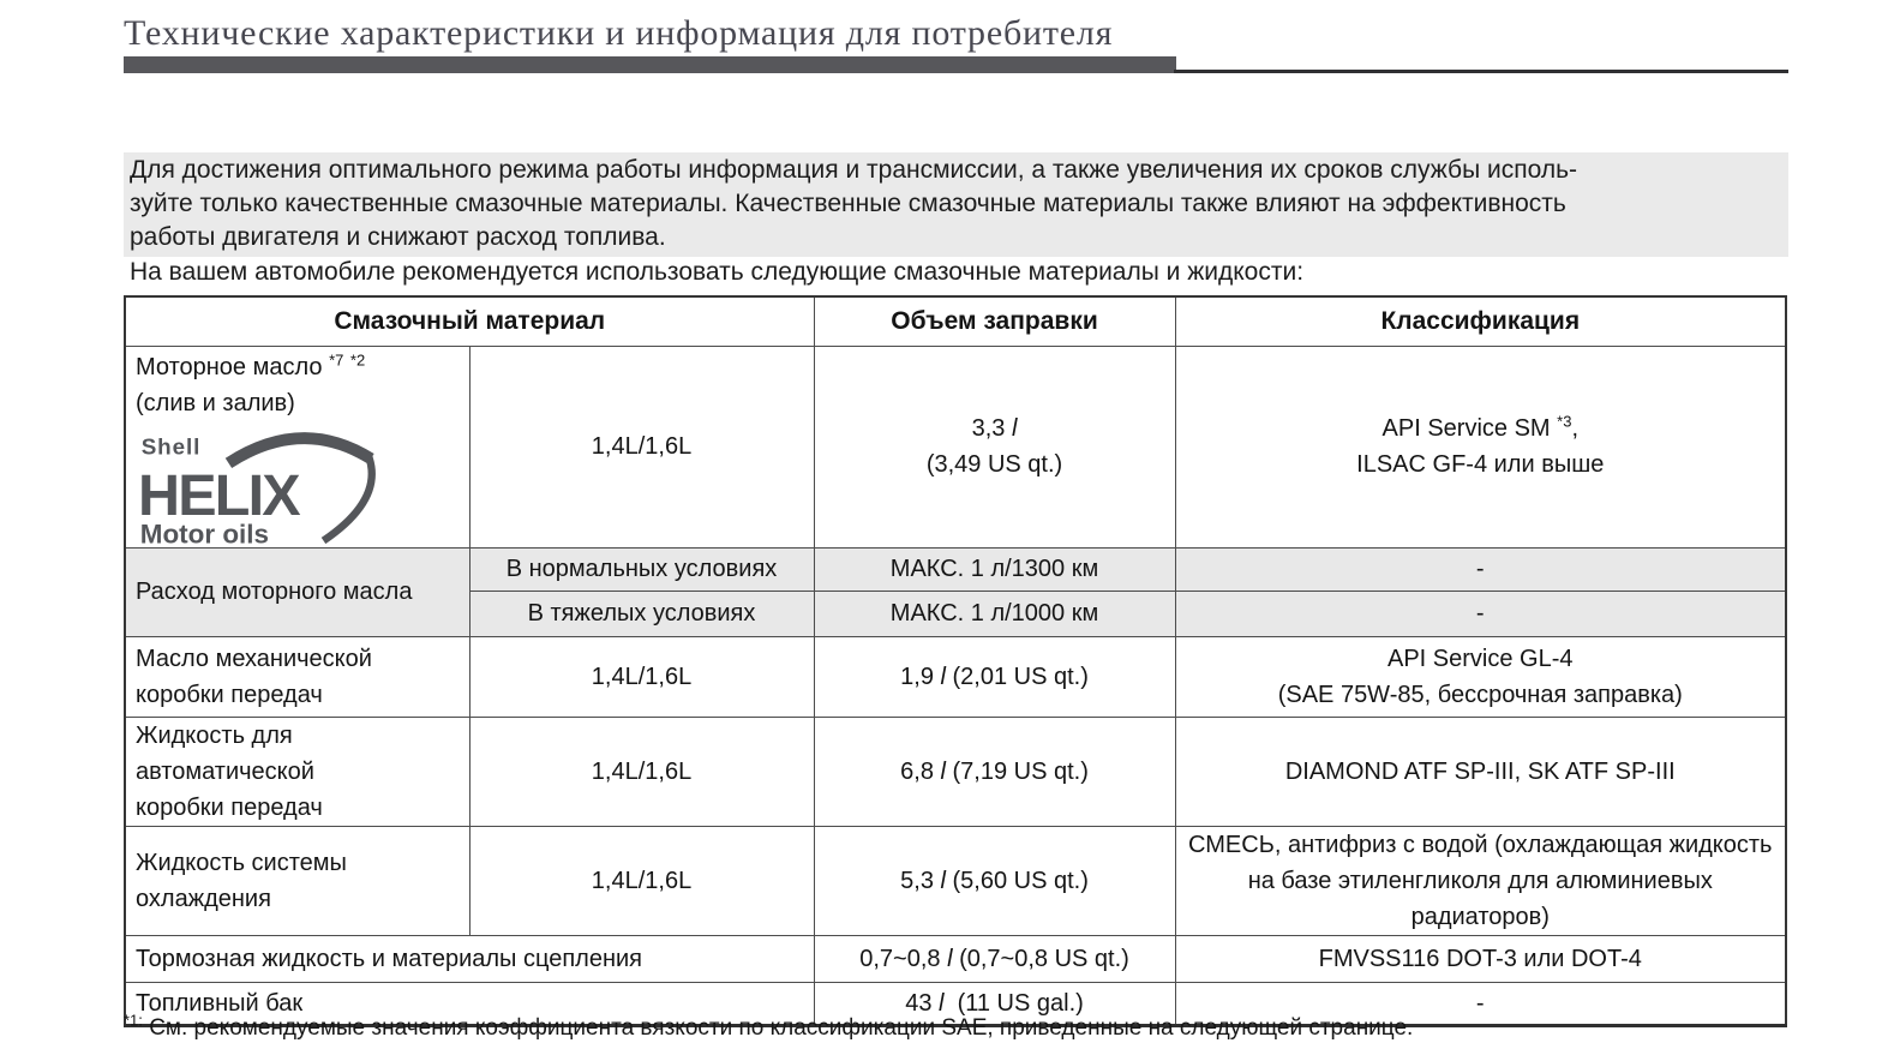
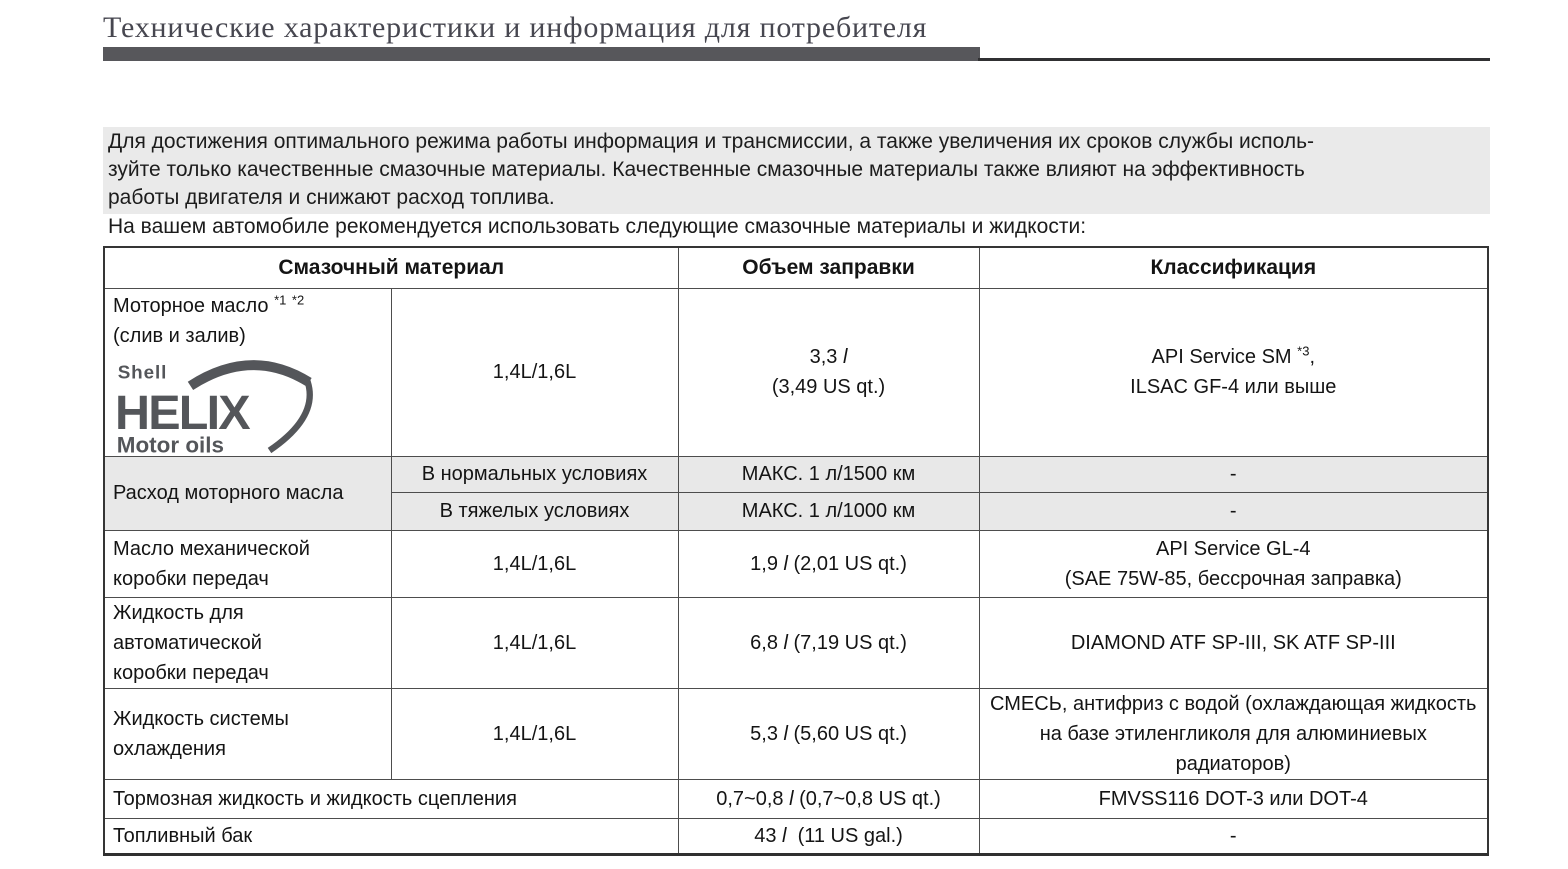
  Технические характеристики и информация для потребителя
  Для достижения оптимального режима работы информация и трансмиссии, а также увеличения их сроков службы исполь-
  зуйте только качественные смазочные материалы. Качественные смазочные материалы также влияют на эффективность
  работы двигателя и снижают расход топлива.
  На вашем автомобиле рекомендуется использовать следующие смазочные материалы и жидкости:
  Смазочный материал	Объем заправки	Классификация
- Моторное масло *7 *2 (слив и залив) Shell HELIX Motor oils	1,4L/1,6L	3,3 l (3,49 US qt.)	API Service SM *3, ILSAC GF-4 или выше
+ Моторное масло *1 *2 (слив и залив) Shell HELIX Motor oils	1,4L/1,6L	3,3 l (3,49 US qt.)	API Service SM *3, ILSAC GF-4 или выше
- Расход моторного масла	В нормальных условиях	МАКС. 1 л/1300 км	-
+ Расход моторного масла	В нормальных условиях	МАКС. 1 л/1500 км	-
  В тяжелых условиях	МАКС. 1 л/1000 км	-
  Масло механической коробки передач	1,4L/1,6L	1,9 l (2,01 US qt.)	API Service GL-4 (SAE 75W-85, бессрочная заправка)
  Жидкость для автоматической коробки передач	1,4L/1,6L	6,8 l (7,19 US qt.)	DIAMOND ATF SP-III, SK ATF SP-III
  Жидкость системы охлаждения	1,4L/1,6L	5,3 l (5,60 US qt.)	СМЕСЬ, антифриз с водой (охлаждающая жидкость на базе этиленгликоля для алюминиевых радиаторов)
- Тормозная жидкость и материалы сцепления	0,7~0,8 l (0,7~0,8 US qt.)	FMVSS116 DOT-3 или DOT-4
+ Тормозная жидкость и жидкость сцепления	0,7~0,8 l (0,7~0,8 US qt.)	FMVSS116 DOT-3 или DOT-4
  Топливный бак	43 l (11 US gal.)	-
- *1: См. рекомендуемые значения коэффициента вязкости по классификации SAE, приведенные на следующей странице.
